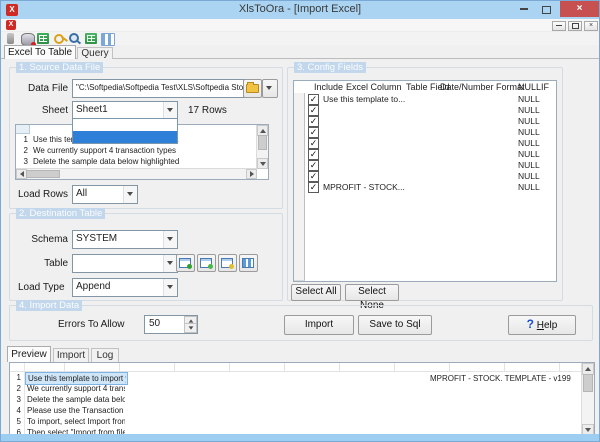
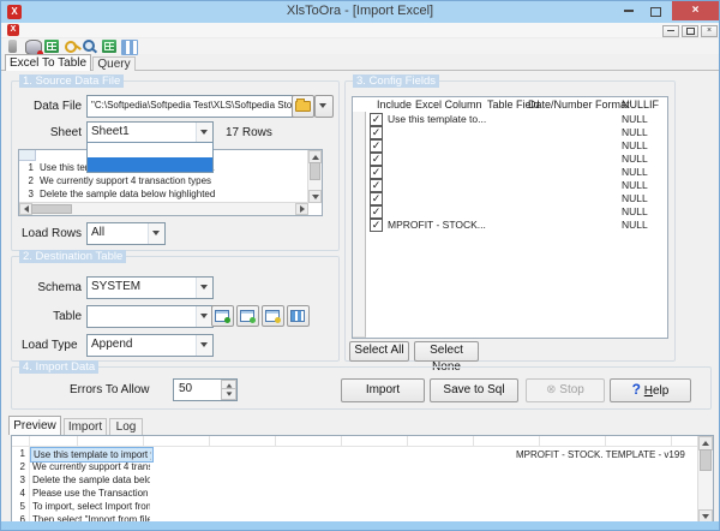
  X
  XlsToOra - [Import Excel]
  ×
  Excel To Table
  Query
  1. Source Data File
  Data File
  "C:\Softpedia\Softpedia Test\XLS\Softpedia Sto
  Sheet
  Sheet1
  17 Rows
  1
  2
  We currently support 4 transaction types
  3
  Delete the sample data below highlighted
  Load Rows
  All
  2. Destination Table
  Schema
  SYSTEM
  Table
  Load Type
  Append
  3. Config Fields
  Include
  Excel Column
  Table Field
  Date/Number Format
  NULLIF
  ✓
  Use this template to...
  NULL
  ✓
  NULL
  ✓
  NULL
  ✓
  NULL
  ✓
  NULL
  ✓
  NULL
  ✓
  NULL
  ✓
  NULL
  ✓
  MPROFIT - STOCK...
  NULL
  Select All
  Select None
  4. Import Data
  Errors To Allow
  50
  Import
  Save to Sql
+ ⊗ Stop
  ? Help
  Preview
  Import
  Log
  1
  Use this template to import
  2
  We currently support 4 tran
  3
  Delete the sample data belo
  4
  Please use the Transaction
  5
  To import, select Import fro
  6
  Then select "Import from file
  MPROFIT - STOCK. TEMPLATE - v199
